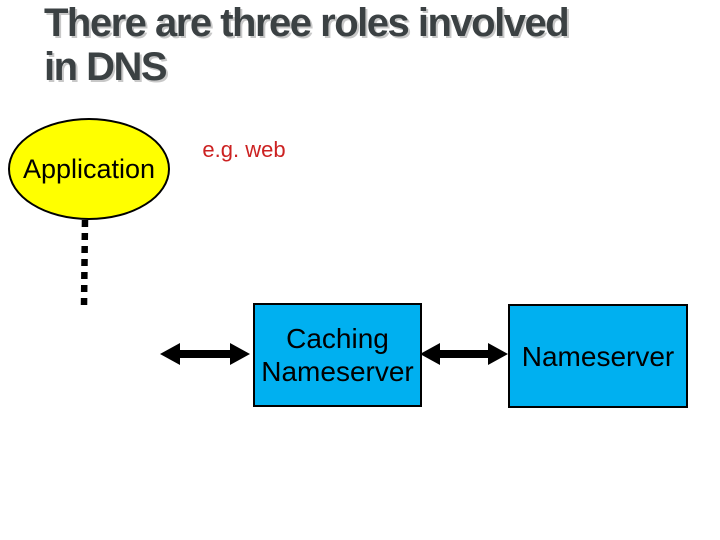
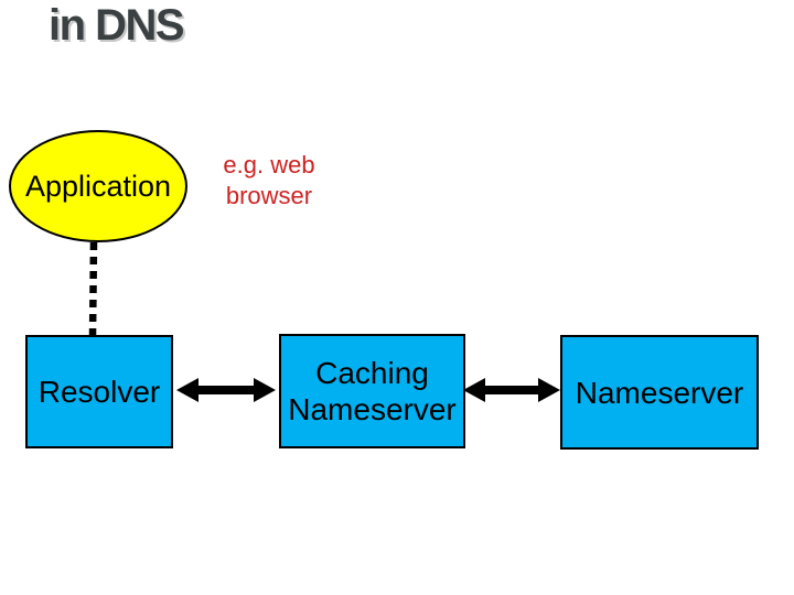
- There are three roles involved
  in DNS
  Application
  e.g. web
+ browser
+ Resolver
  Caching
  Nameserver
  Nameserver
